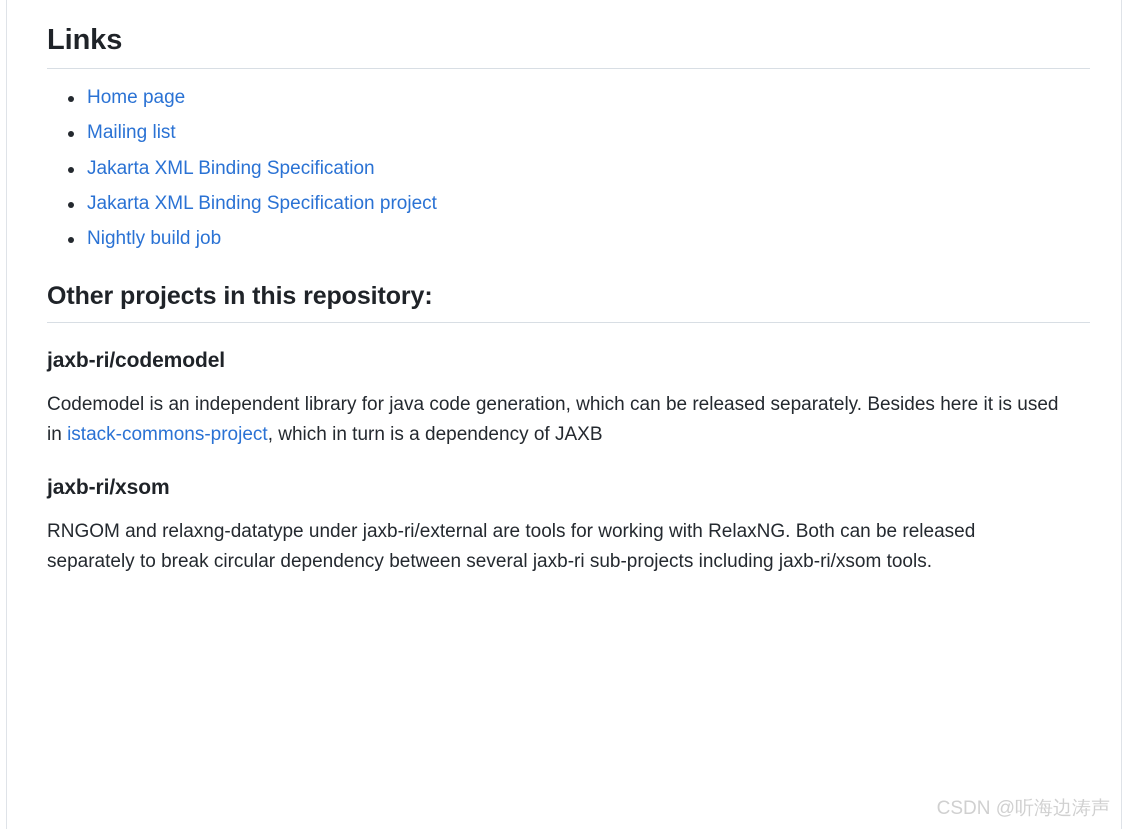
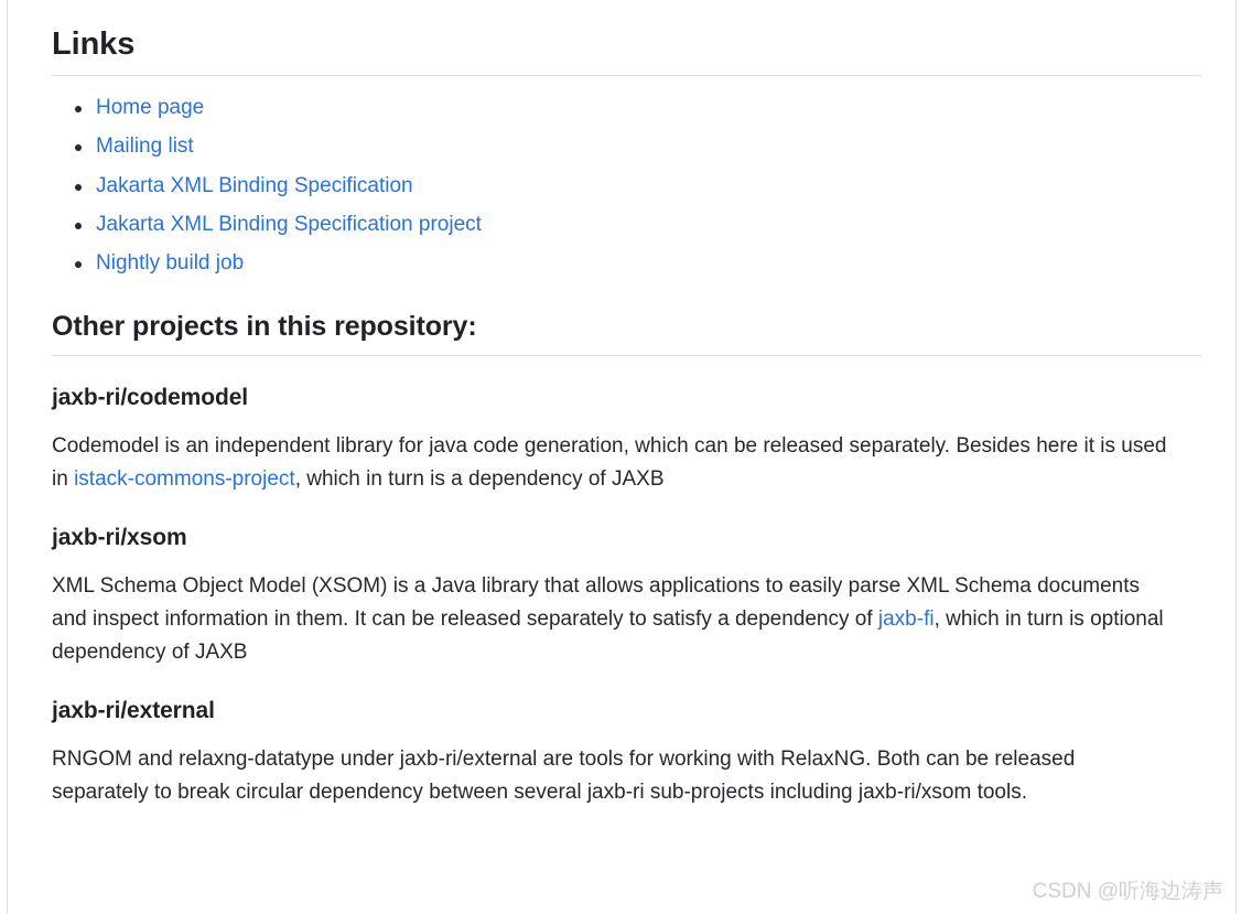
  Links
  Home page
  Mailing list
  Jakarta XML Binding Specification
  Jakarta XML Binding Specification project
  Nightly build job
  Other projects in this repository:
  jaxb-ri/codemodel
  Codemodel is an independent library for java code generation, which can be released separately. Besides here it is used in istack-commons-project, which in turn is a dependency of JAXB
  jaxb-ri/xsom
+ XML Schema Object Model (XSOM) is a Java library that allows applications to easily parse XML Schema documents and inspect information in them. It can be released separately to satisfy a dependency of jaxb-fi, which in turn is optional dependency of JAXB
+ jaxb-ri/external
  RNGOM and relaxng-datatype under jaxb-ri/external are tools for working with RelaxNG. Both can be released separately to break circular dependency between several jaxb-ri sub-projects including jaxb-ri/xsom tools.
  CSDN @听海边涛声
